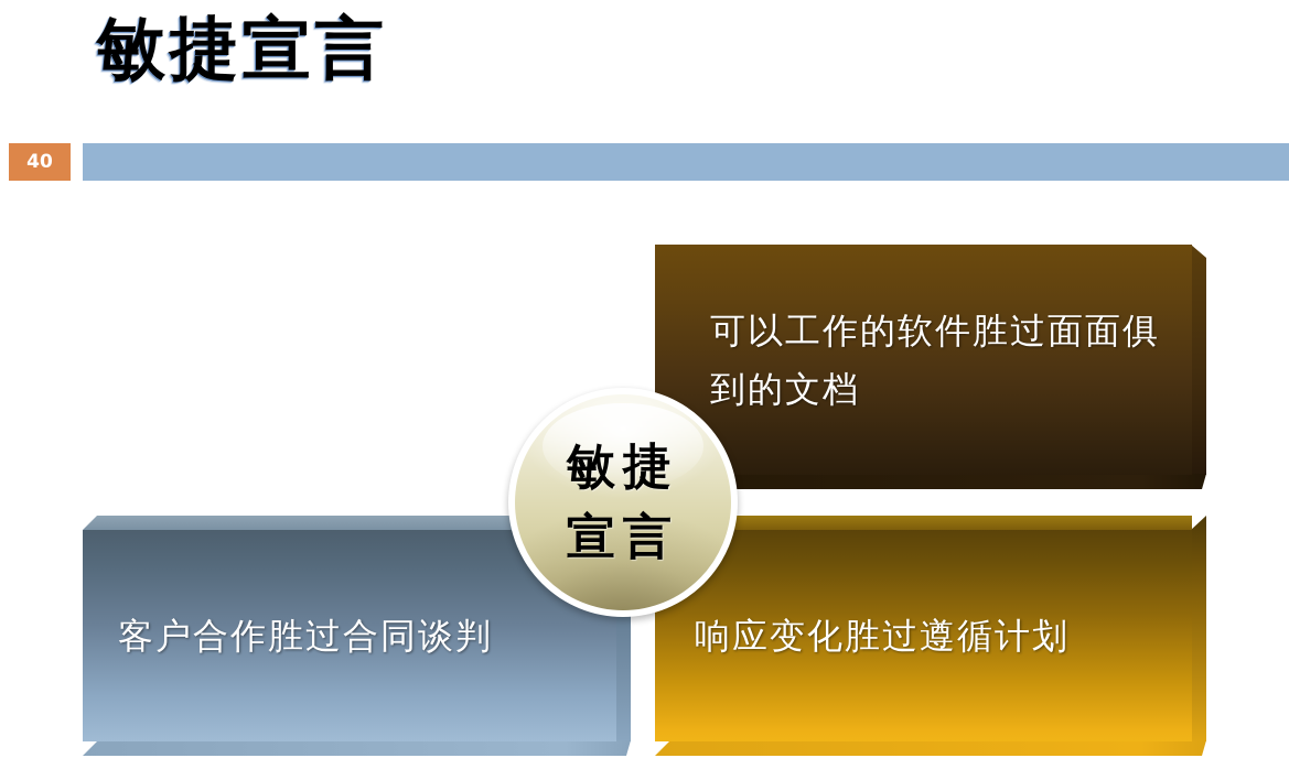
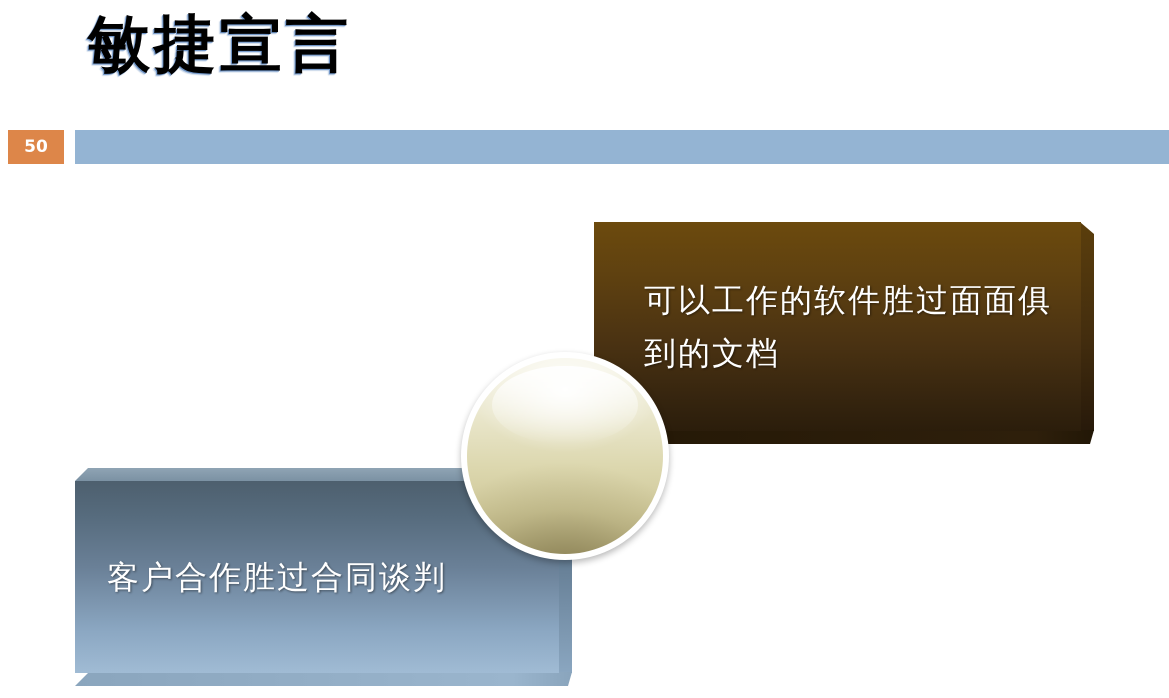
  敏捷宣言
- 40
+ 50
  可以工作的软件胜过面面俱到的文档
  客户合作胜过合同谈判
- 响应变化胜过遵循计划
- 敏捷
- 宣言
